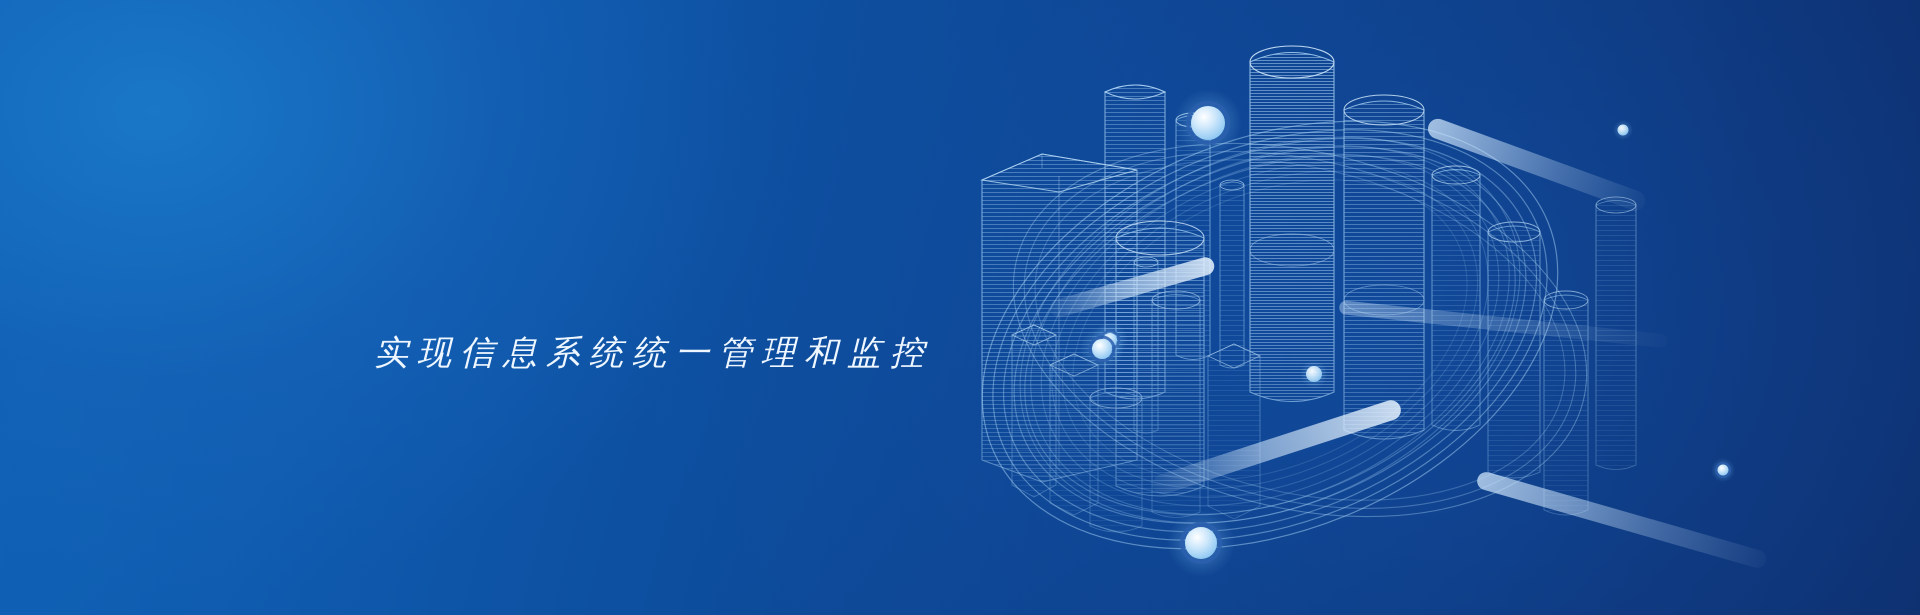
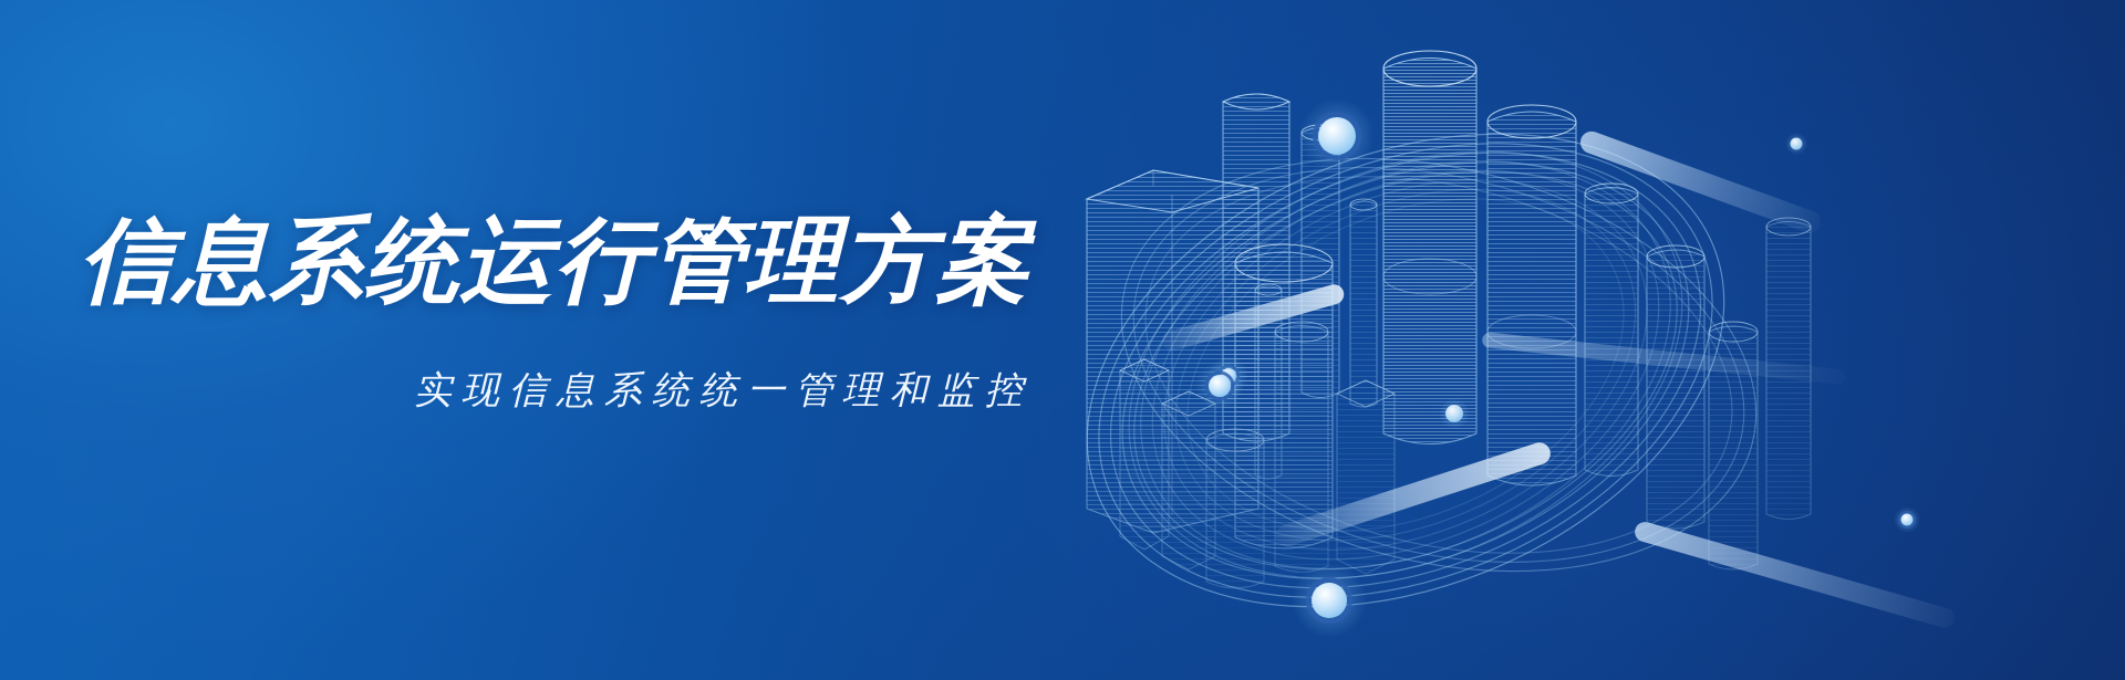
+ 信息系统运行管理方案
  实现信息系统统一管理和监控
